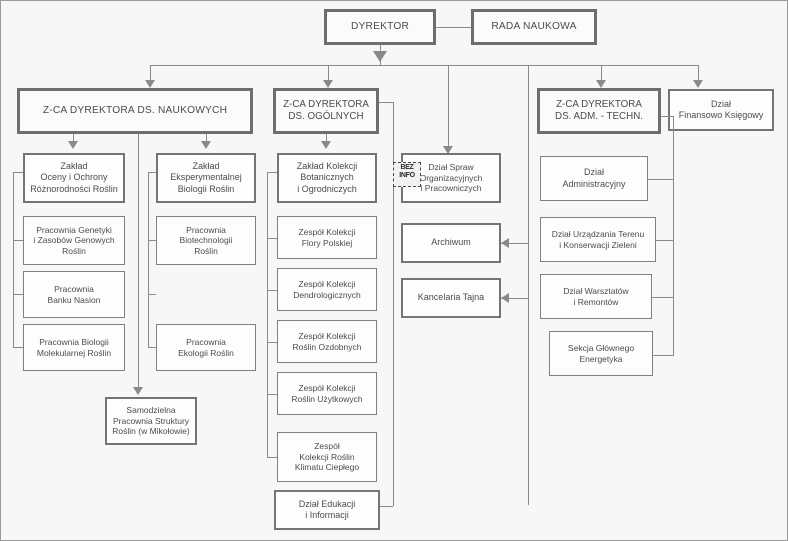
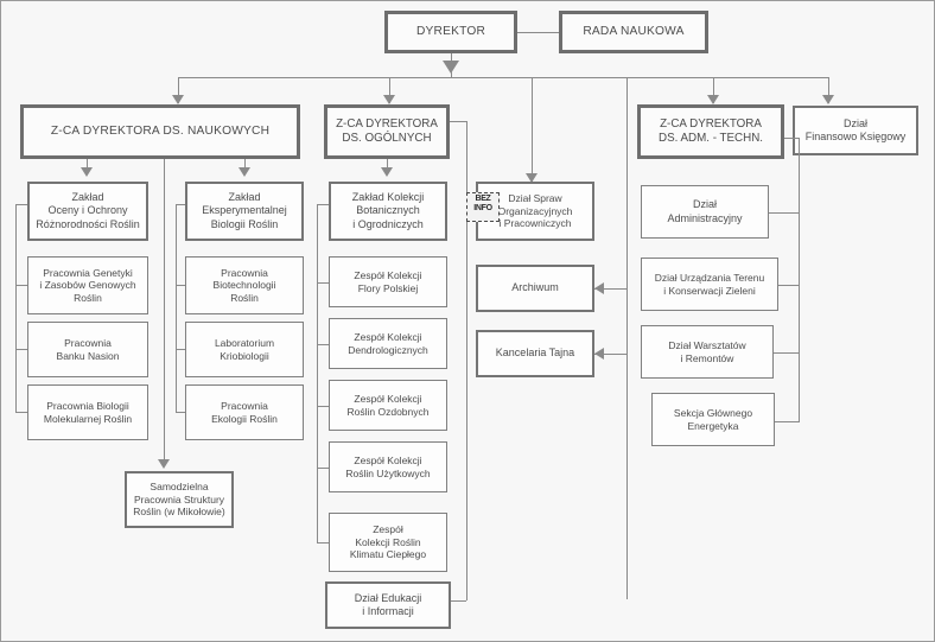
  DYREKTOR
  RADA NAUKOWA
  Z-CA DYREKTORA DS. NAUKOWYCH
  Z-CA DYREKTORA
  DS. OGÓLNYCH
  Z-CA DYREKTORA
  DS. ADM. - TECHN.
  Dział
  Finansowo Księgowy
  Zakład
  Oceny i Ochrony
  Różnorodności Roślin
  Pracownia Genetyki
  i Zasobów Genowych
  Roślin
  Pracownia
  Banku Nasion
  Pracownia Biologii
  Molekularnej Roślin
  Zakład
  Eksperymentalnej
  Biologii Roślin
  Pracownia
  Biotechnologii
  Roślin
+ Laboratorium
+ Kriobiologii
  Pracownia
  Ekologii Roślin
  Samodzielna
  Pracownia Struktury
  Roślin (w Mikołowie)
  Zakład Kolekcji
  Botanicznych
  i Ogrodniczych
  Zespół Kolekcji
  Flory Polskiej
  Zespół Kolekcji
  Dendrologicznych
  Zespół Kolekcji
  Roślin Ozdobnych
  Zespół Kolekcji
  Roślin Użytkowych
  Zespół
  Kolekcji Roślin
  Klimatu Ciepłego
  Dział Edukacji
  i Informacji
  Dział Spraw
  Organizacyjnych
  i Pracowniczych
  Archiwum
  Kancelaria Tajna
  Dział
  Administracyjny
  Dział Urządzania Terenu
  i Konserwacji Zieleni
  Dział Warsztatów
  i Remontów
  Sekcja Głównego
  Energetyka
